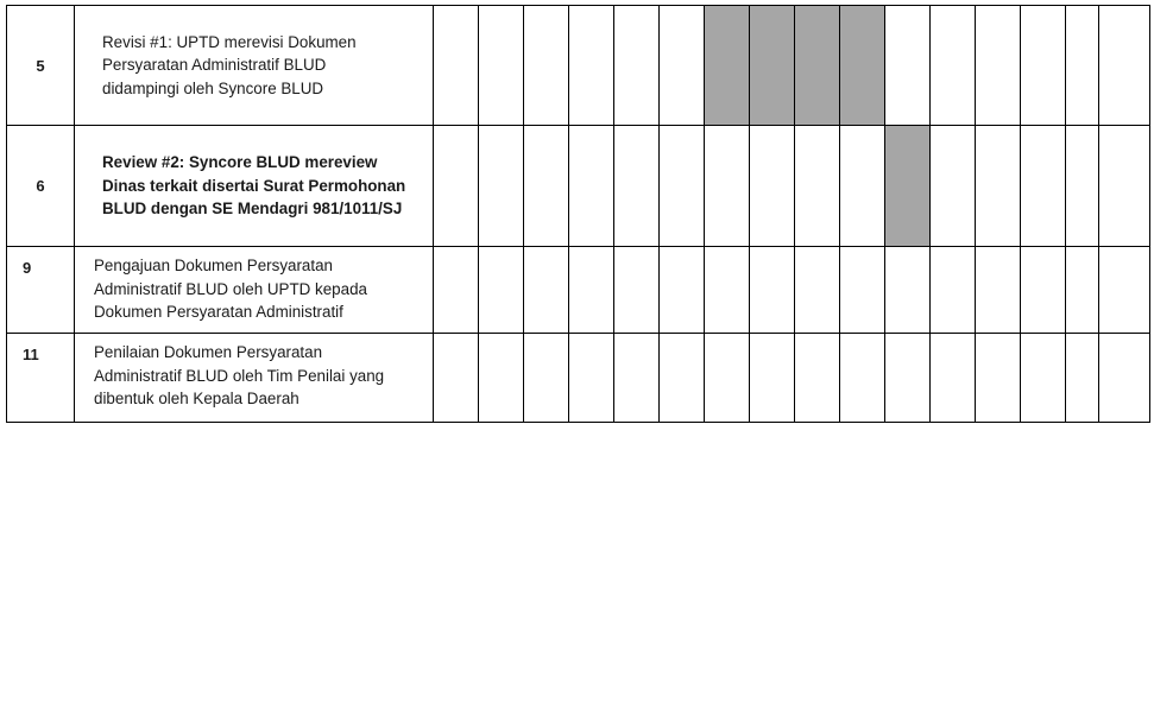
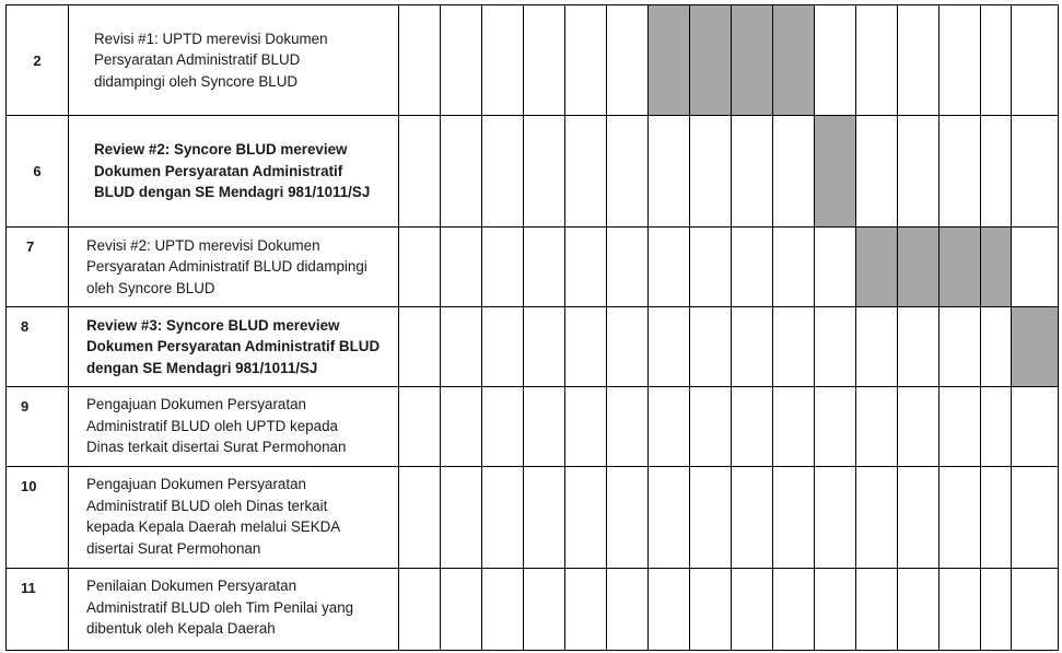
- 5	Revisi #1: UPTD merevisi DokumenPersyaratan Administratif BLUDdidampingi oleh Syncore BLUD
+ 2	Revisi #1: UPTD merevisi DokumenPersyaratan Administratif BLUDdidampingi oleh Syncore BLUD
- 6	Review #2: Syncore BLUD mereviewDinas terkait disertai Surat PermohonanBLUD dengan SE Mendagri 981/1011/SJ
+ 6	Review #2: Syncore BLUD mereviewDokumen Persyaratan AdministratifBLUD dengan SE Mendagri 981/1011/SJ
+ 7	Revisi #2: UPTD merevisi DokumenPersyaratan Administratif BLUD didampingioleh Syncore BLUD
+ 8	Review #3: Syncore BLUD mereviewDokumen Persyaratan Administratif BLUDdengan SE Mendagri 981/1011/SJ
- 9	Pengajuan Dokumen PersyaratanAdministratif BLUD oleh UPTD kepadaDokumen Persyaratan Administratif
+ 9	Pengajuan Dokumen PersyaratanAdministratif BLUD oleh UPTD kepadaDinas terkait disertai Surat Permohonan
+ 10	Pengajuan Dokumen PersyaratanAdministratif BLUD oleh Dinas terkaitkepada Kepala Daerah melalui SEKDAdisertai Surat Permohonan
  11	Penilaian Dokumen PersyaratanAdministratif BLUD oleh Tim Penilai yangdibentuk oleh Kepala Daerah
